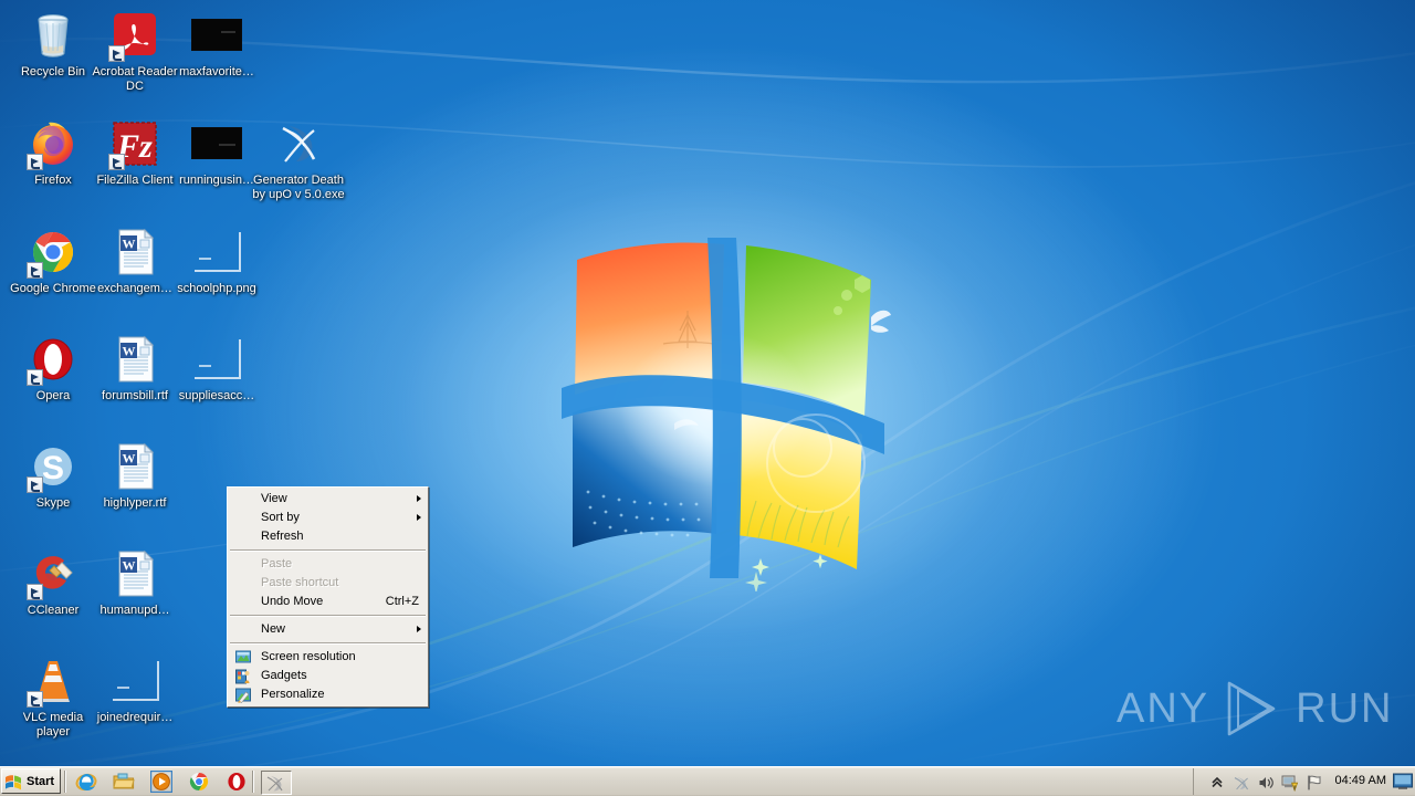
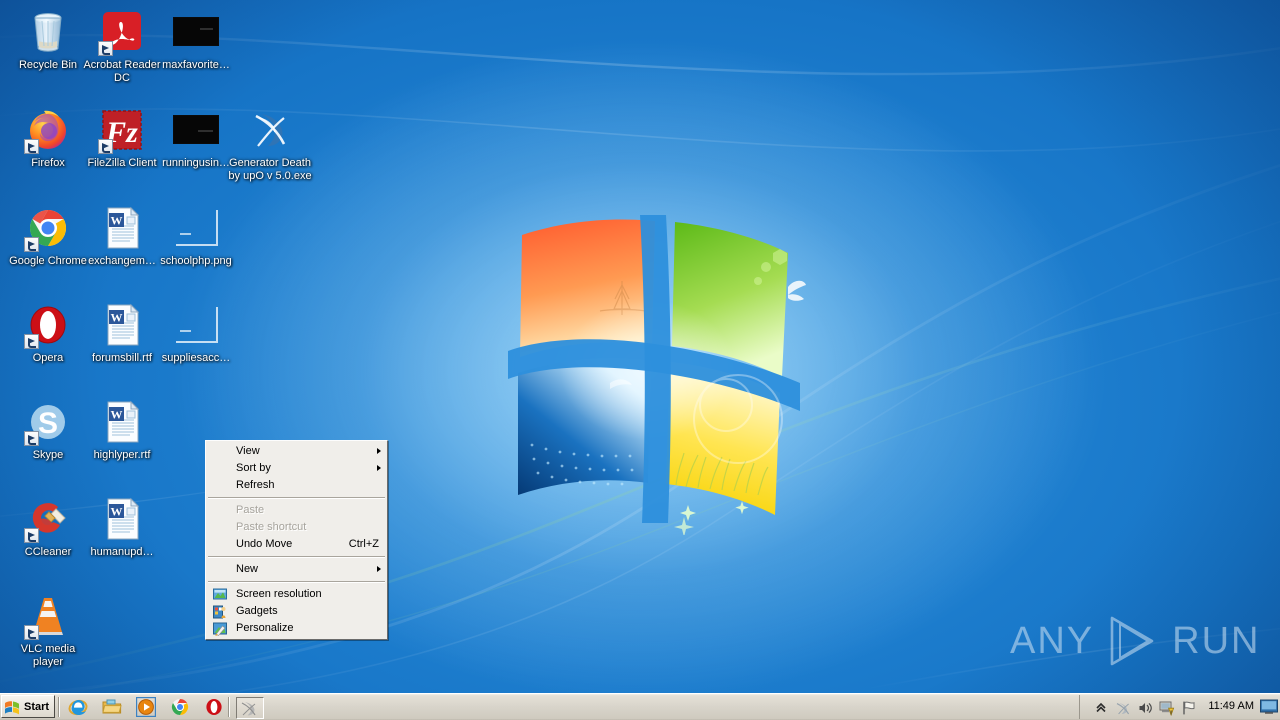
  ANY
  RUN
  Recycle Bin
  Acrobat Reader DC
  maxfavorite…
  Firefox
  Fz
  FileZilla Client
  runningusin…
  Generator Death by upO v 5.0.exe
  Google Chrome
  W
  exchangem…
  schoolphp.png
  Opera
  W
  forumsbill.rtf
  suppliesacc…
  S
  Skype
  W
  highlyper.rtf
  CCleaner
  W
  humanupd…
  VLC media player
- joinedrequir…
  View
  Sort by
  Refresh
  Paste
  Paste shortcut
  Undo Move
  Ctrl+Z
  New
  Screen resolution
  Gadgets
  Personalize
  Start
- 04:49 AM
+ 11:49 AM
